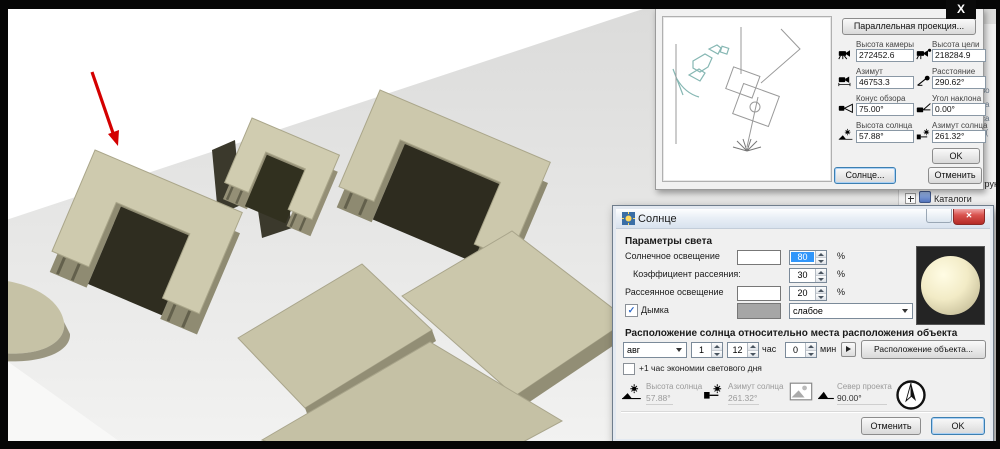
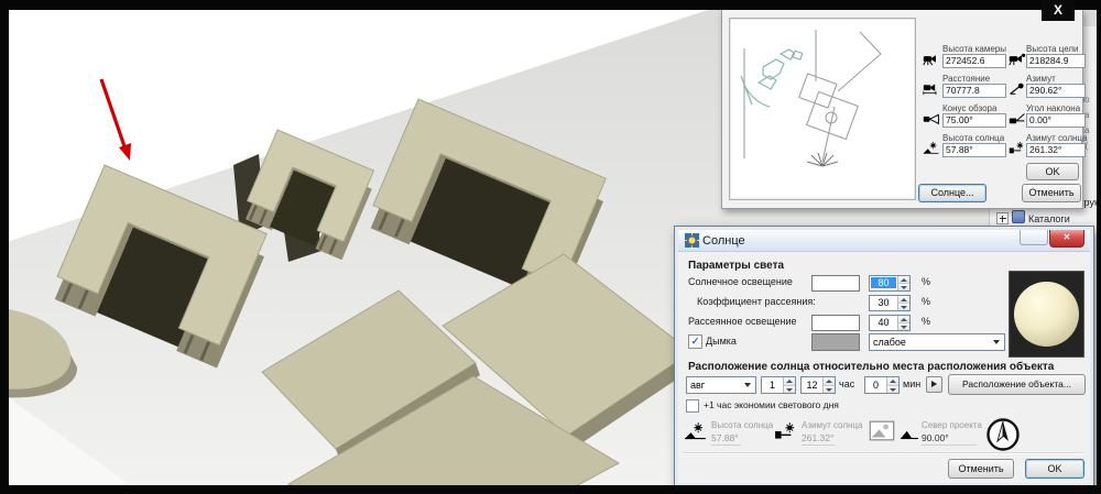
  Каталоги
- Параллельная проекция...
  Высота камеры
  272452.6
  Высота цели
  218284.9
- Азимут
+ Расстояние
- 46753.3
+ 70777.8
- Расстояние
+ Азимут
  290.62°
  Конус обзора
  75.00°
  Угол наклона
  0.00°
  Высота солнца
  57.88°
  Азимут солнца
  261.32°
  OK
  Отменить
  Солнце...
  Солнце
  ✕
  Параметры света
  Солнечное освещение
  80
  %
  Коэффициент рассеяния:
  30
  %
  Рассеянное освещение
- 20
+ 40
  %
  ✓
  Дымка
  слабое
  Расположение солнца относительно места расположения объекта
  авг
  1
  12
  час
  0
  мин
  Расположение объекта...
  +1 час экономии светового дня
  Высота солнца
  57.88°
  Азимут солнца
  261.32°
  Север проекта
  90.00°
  Отменить
  OK
  X
